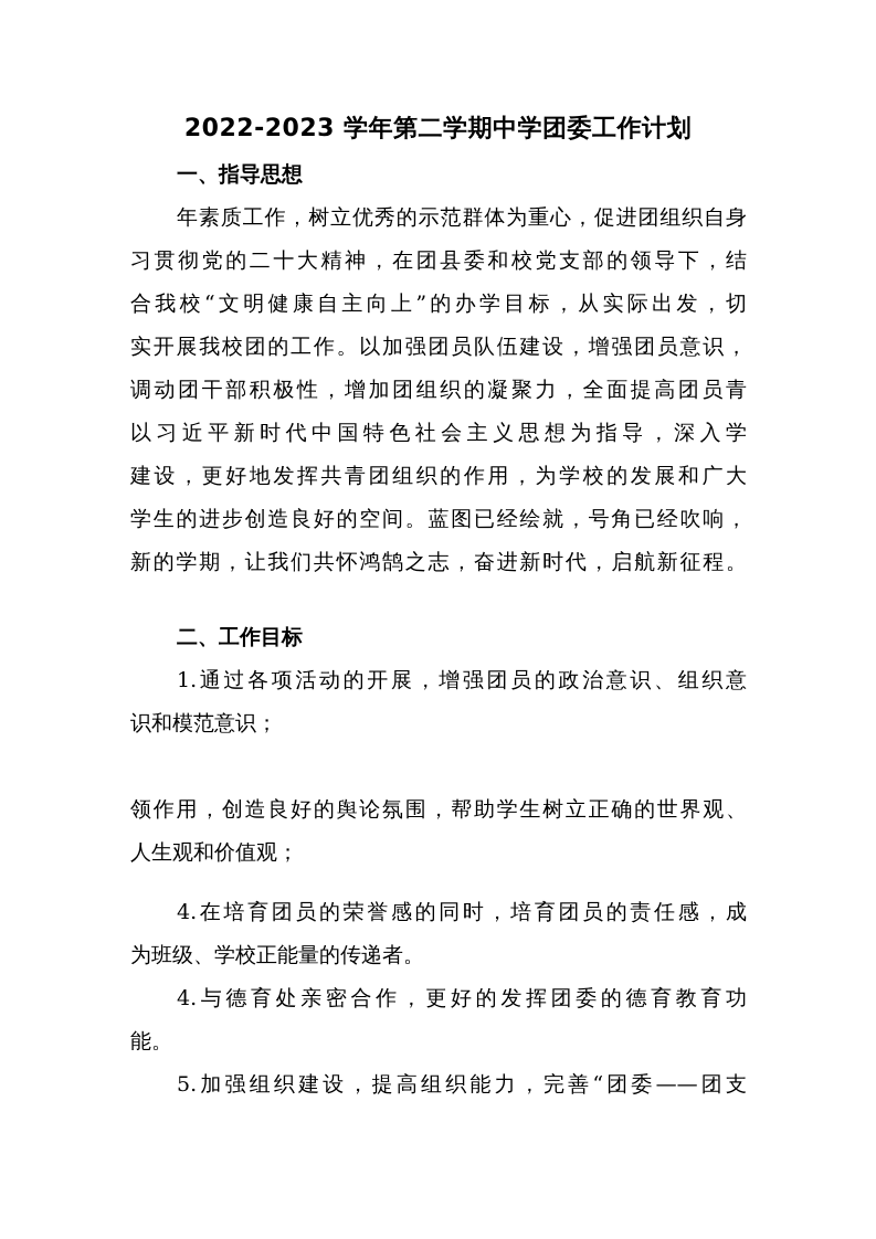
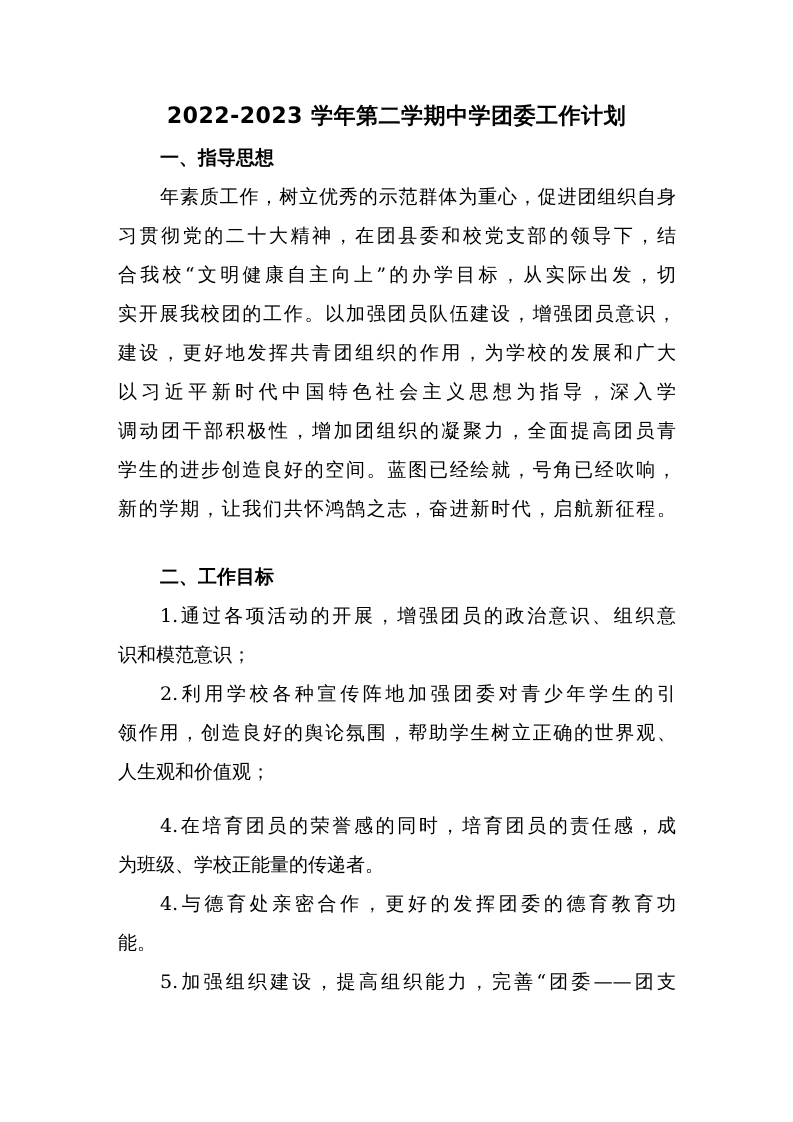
  2022-2023 学年第二学期中学团委工作计划
  一、指导思想
  年素质工作，树立优秀的示范群体为重心，促进团组织自身
  习贯彻党的二十大精神，在团县委和校党支部的领导下，结
  合我校“文明健康自主向上”的办学目标，从实际出发，切
  实开展我校团的工作。以加强团员队伍建设，增强团员意识，
- 调动团干部积极性，增加团组织的凝聚力，全面提高团员青
+ 建设，更好地发挥共青团组织的作用，为学校的发展和广大
  以习近平新时代中国特色社会主义思想为指导，深入学
- 建设，更好地发挥共青团组织的作用，为学校的发展和广大
+ 调动团干部积极性，增加团组织的凝聚力，全面提高团员青
  学生的进步创造良好的空间。蓝图已经绘就，号角已经吹响，
  新的学期，让我们共怀鸿鹄之志，奋进新时代，启航新征程。
  二、工作目标
  1.通过各项活动的开展，增强团员的政治意识、组织意
  识和模范意识；
+ 2.利用学校各种宣传阵地加强团委对青少年学生的引
  领作用，创造良好的舆论氛围，帮助学生树立正确的世界观、
  人生观和价值观；
  4.在培育团员的荣誉感的同时，培育团员的责任感，成
  为班级、学校正能量的传递者。
  4.与德育处亲密合作，更好的发挥团委的德育教育功
  能。
  5.加强组织建设，提高组织能力，完善“团委——团支
